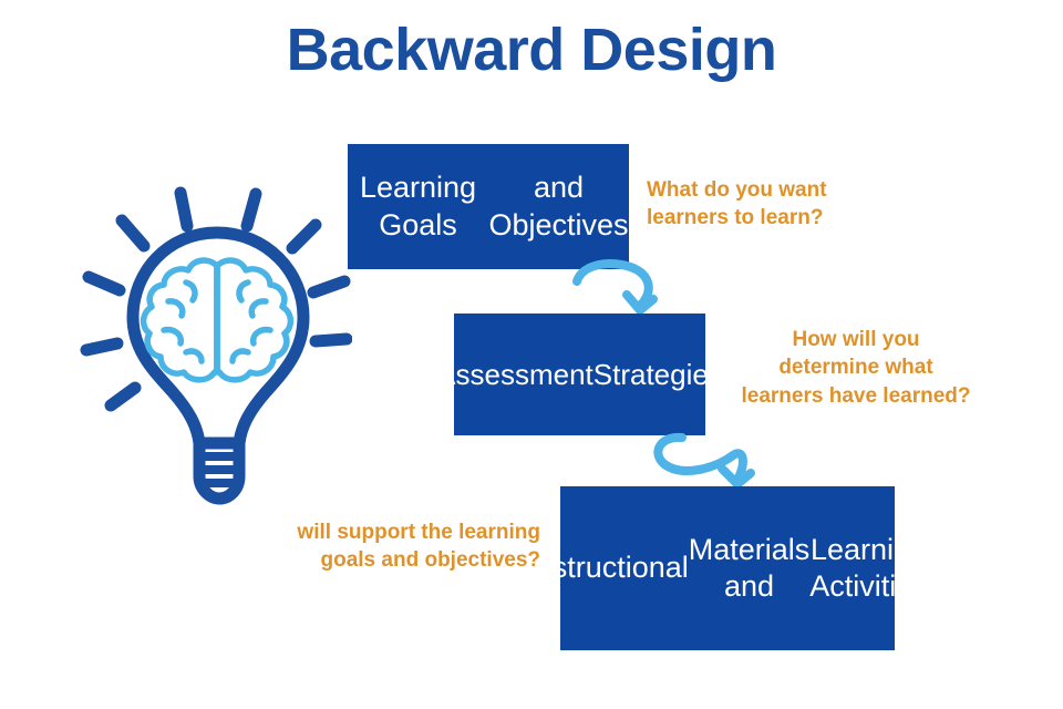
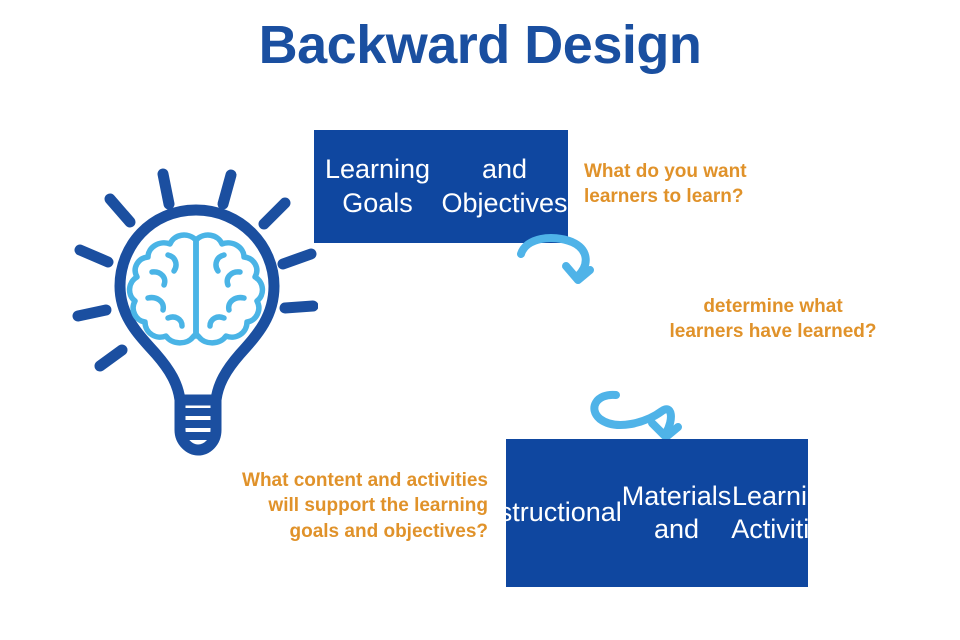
  Backward Design
  Learning Goals
  and Objectives
  What do you want
  learners to learn?
- Assessment
- Strategies
- How will you
  determine what
  learners have learned?
  Instructional
  Materials and
  Learning Activities
+ What content and activities
  will support the learning
  goals and objectives?
